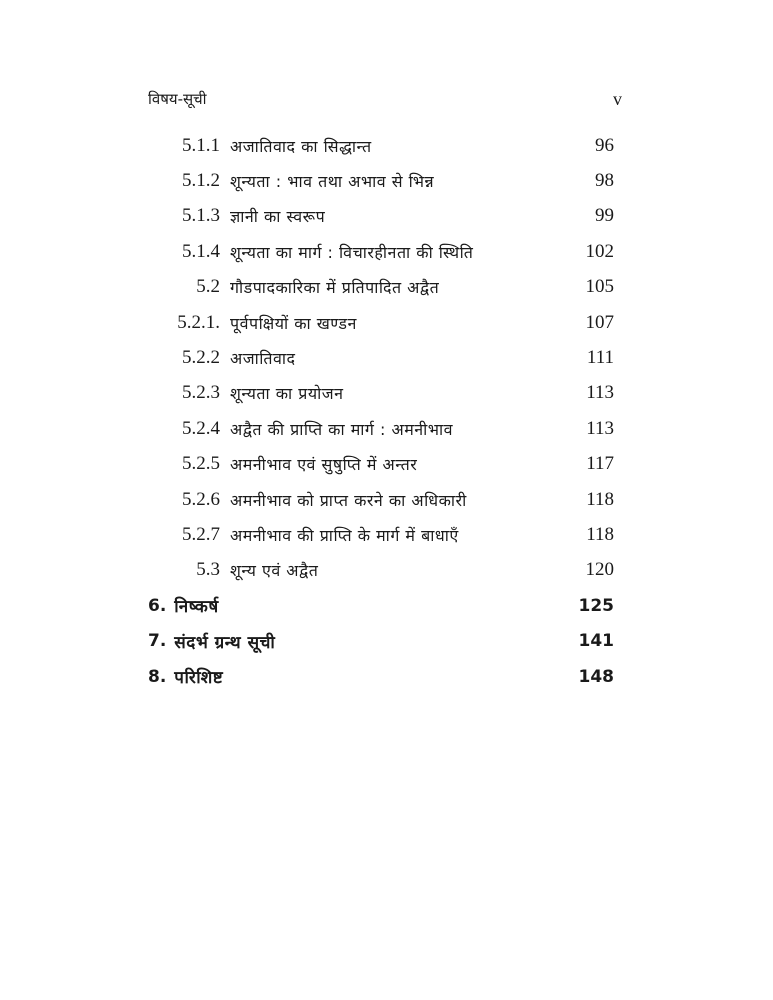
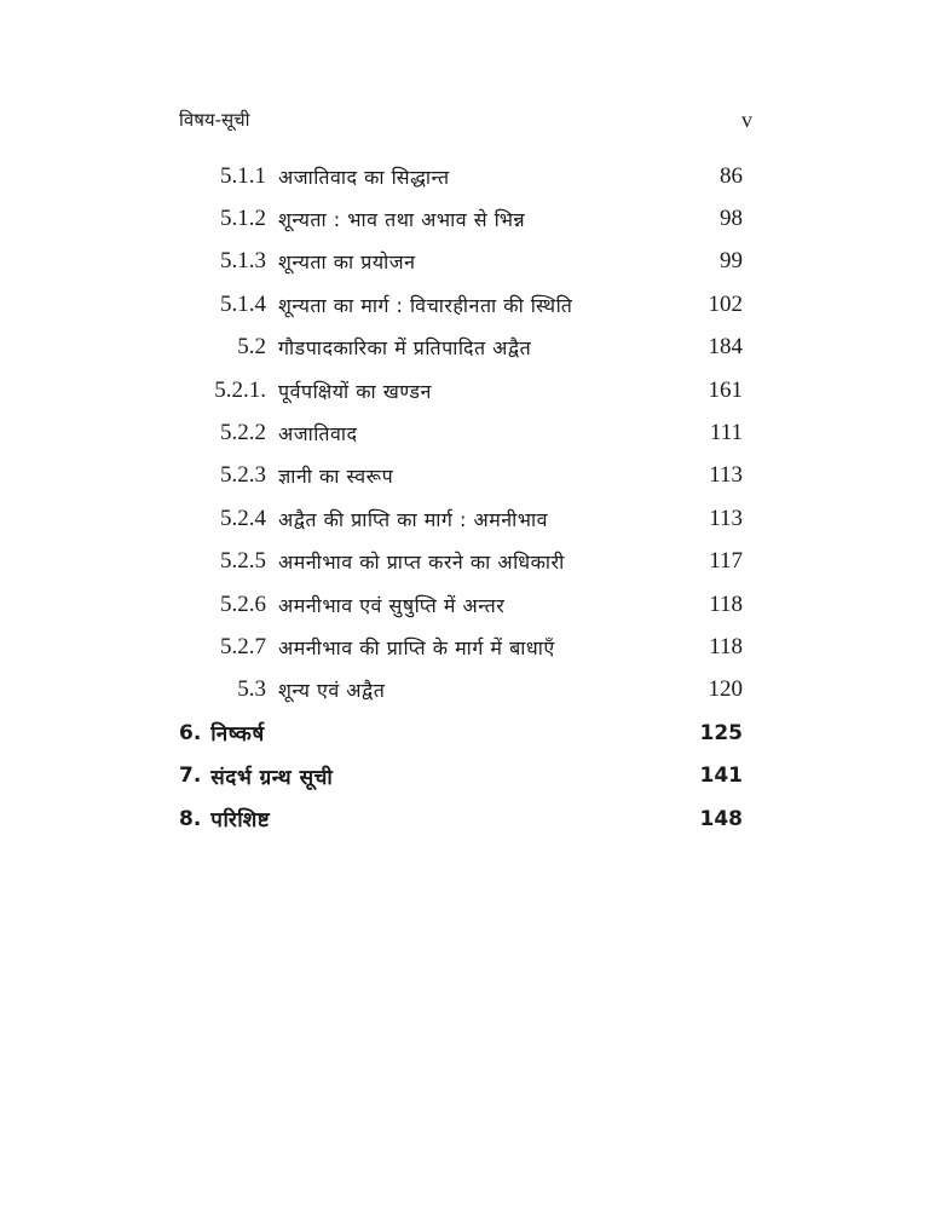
  विषय-सूची
  v
  5.1.1
  अजातिवाद का सिद्धान्त
- 96
+ 86
  5.1.2
  शून्यता : भाव तथा अभाव से भिन्न
  98
  5.1.3
- ज्ञानी का स्वरूप
+ शून्यता का प्रयोजन
  99
  5.1.4
  शून्यता का मार्ग : विचारहीनता की स्थिति
  102
  5.2
  गौडपादकारिका में प्रतिपादित अद्वैत
- 105
+ 184
  5.2.1.
  पूर्वपक्षियों का खण्डन
- 107
+ 161
  5.2.2
  अजातिवाद
  111
  5.2.3
- शून्यता का प्रयोजन
+ ज्ञानी का स्वरूप
  113
  5.2.4
  अद्वैत की प्राप्ति का मार्ग : अमनीभाव
  113
  5.2.5
- अमनीभाव एवं सुषुप्ति में अन्तर
+ अमनीभाव को प्राप्त करने का अधिकारी
  117
  5.2.6
- अमनीभाव को प्राप्त करने का अधिकारी
+ अमनीभाव एवं सुषुप्ति में अन्तर
  118
  5.2.7
  अमनीभाव की प्राप्ति के मार्ग में बाधाएँ
  118
  5.3
  शून्य एवं अद्वैत
  120
  6.
  निष्कर्ष
  125
  7.
  संदर्भ ग्रन्थ सूची
  141
  8.
  परिशिष्ट
  148
